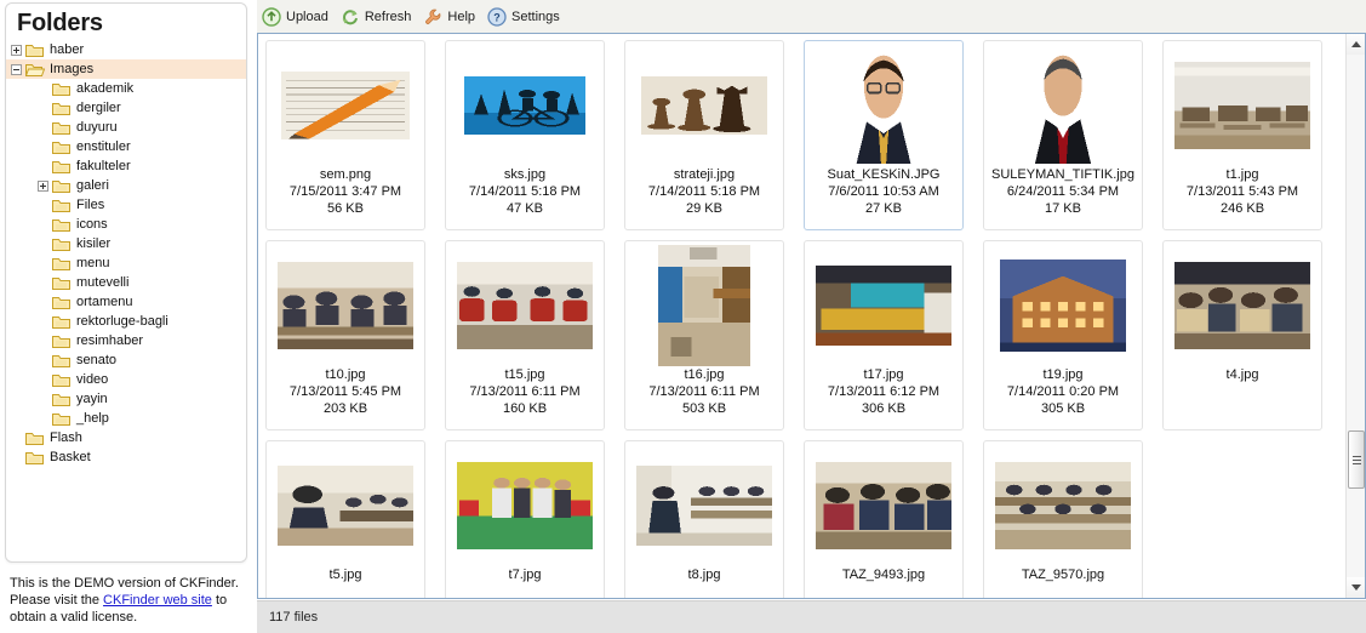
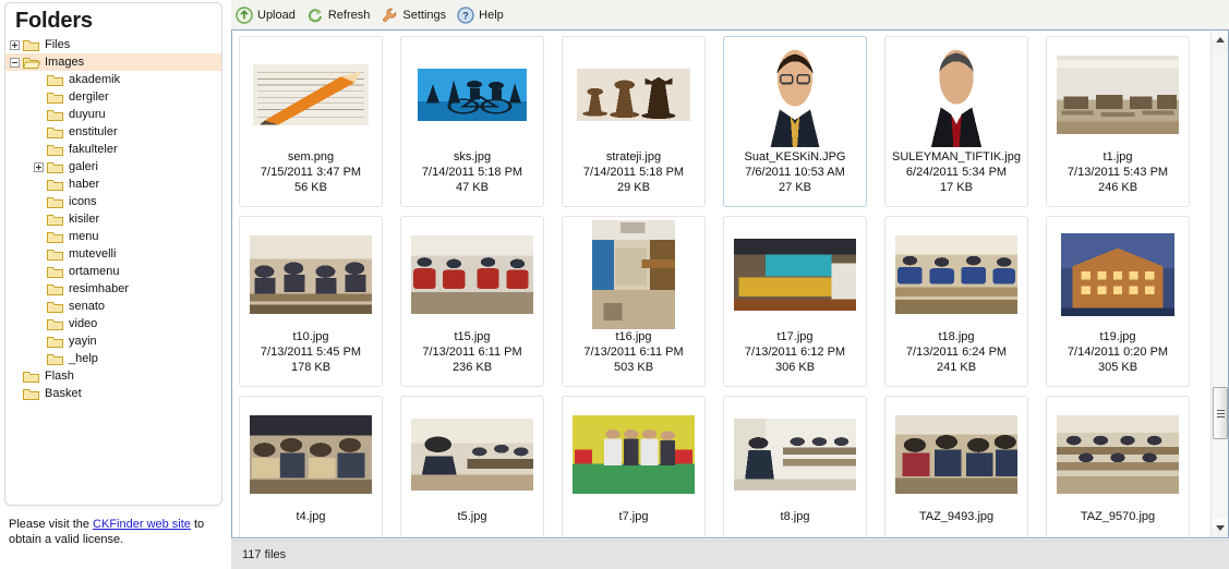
  Folders
- haber
+ Files
  Images
  akademik
  dergiler
  duyuru
  enstituler
  fakulteler
  galeri
- Files
+ haber
  icons
  kisiler
  menu
  mutevelli
  ortamenu
- rektorluge-bagli
  resimhaber
  senato
  video
  yayin
  _help
  Flash
  Basket
- This is the DEMO version of CKFinder.
  Please visit the CKFinder web site to
  obtain a valid license.
  Upload
  Refresh
- Help
+ Settings
  ?
- Settings
+ Help
  sem.png
  7/15/2011 3:47 PM
  56 KB
  sks.jpg
  7/14/2011 5:18 PM
  47 KB
  strateji.jpg
  7/14/2011 5:18 PM
  29 KB
  Suat_KESKiN.JPG
  7/6/2011 10:53 AM
  27 KB
  SULEYMAN_TIFTIK.jpg
  6/24/2011 5:34 PM
  17 KB
  t1.jpg
  7/13/2011 5:43 PM
  246 KB
  t10.jpg
  7/13/2011 5:45 PM
- 203 KB
+ 178 KB
  t15.jpg
  7/13/2011 6:11 PM
- 160 KB
+ 236 KB
  t16.jpg
  7/13/2011 6:11 PM
  503 KB
  t17.jpg
  7/13/2011 6:12 PM
  306 KB
+ t18.jpg
+ 7/13/2011 6:24 PM
+ 241 KB
  t19.jpg
  7/14/2011 0:20 PM
  305 KB
  t4.jpg
  t5.jpg
  t7.jpg
  t8.jpg
  TAZ_9493.jpg
  TAZ_9570.jpg
  117 files
